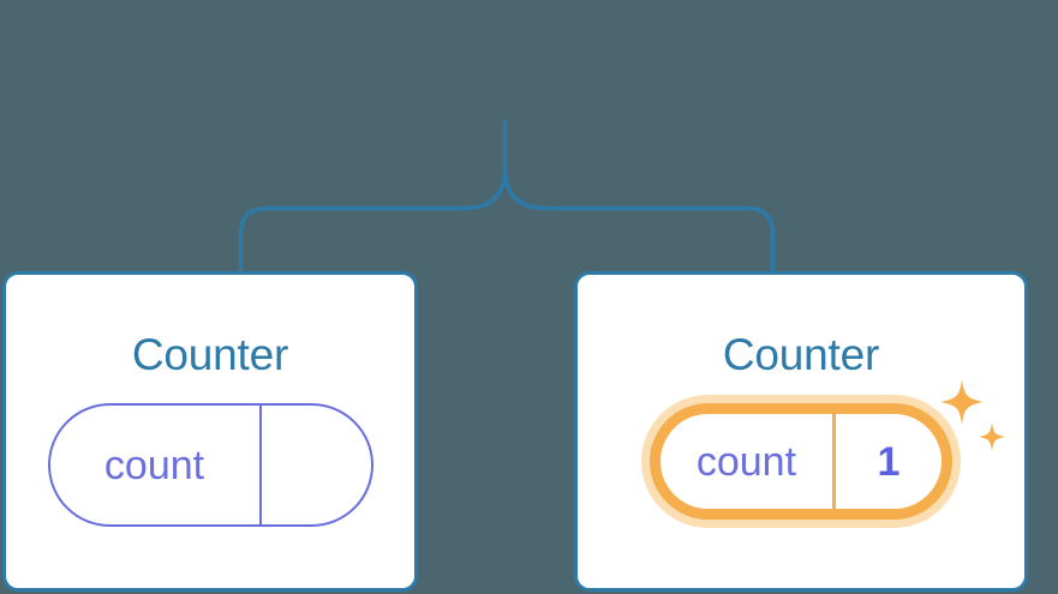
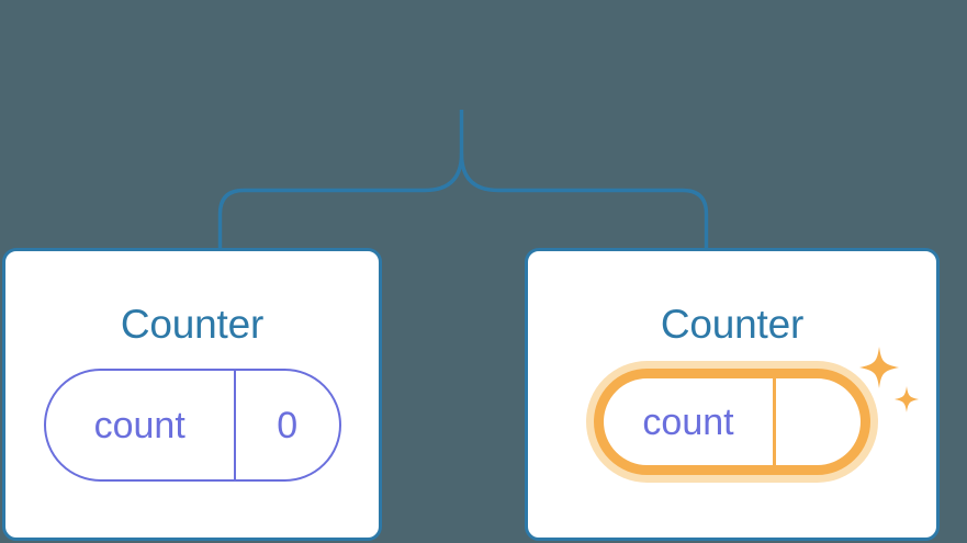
  Counter
  count
+ 0
  Counter
  count
- 1
